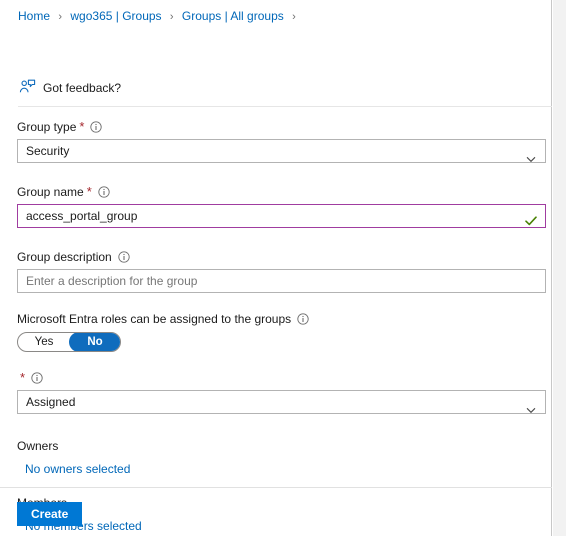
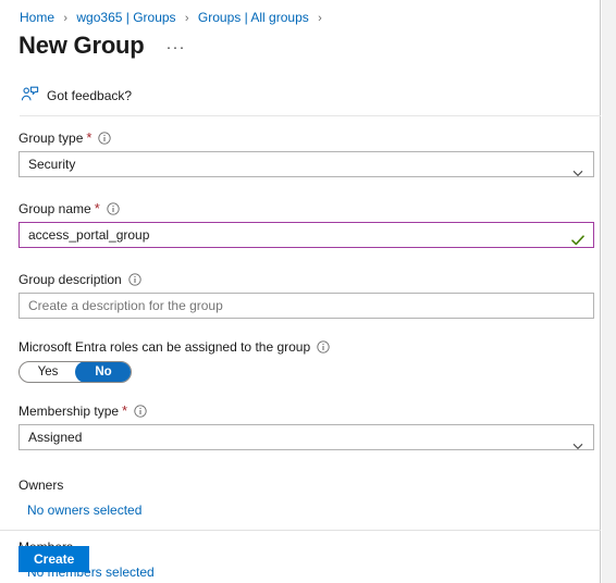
  Home › wgo365 | Groups › Groups | All groups ›
+ New Group
+ ···
  Got feedback?
  Group type
  *
  Security
  Group name
  *
  access_portal_group
  Group description
- Enter a description for the group
+ Create a description for the group
- Microsoft Entra roles can be assigned to the groups
+ Microsoft Entra roles can be assigned to the group
  Yes
  No
+ Membership type
  *
  Assigned
  Owners
  No owners selected
  No members selected
  Create
